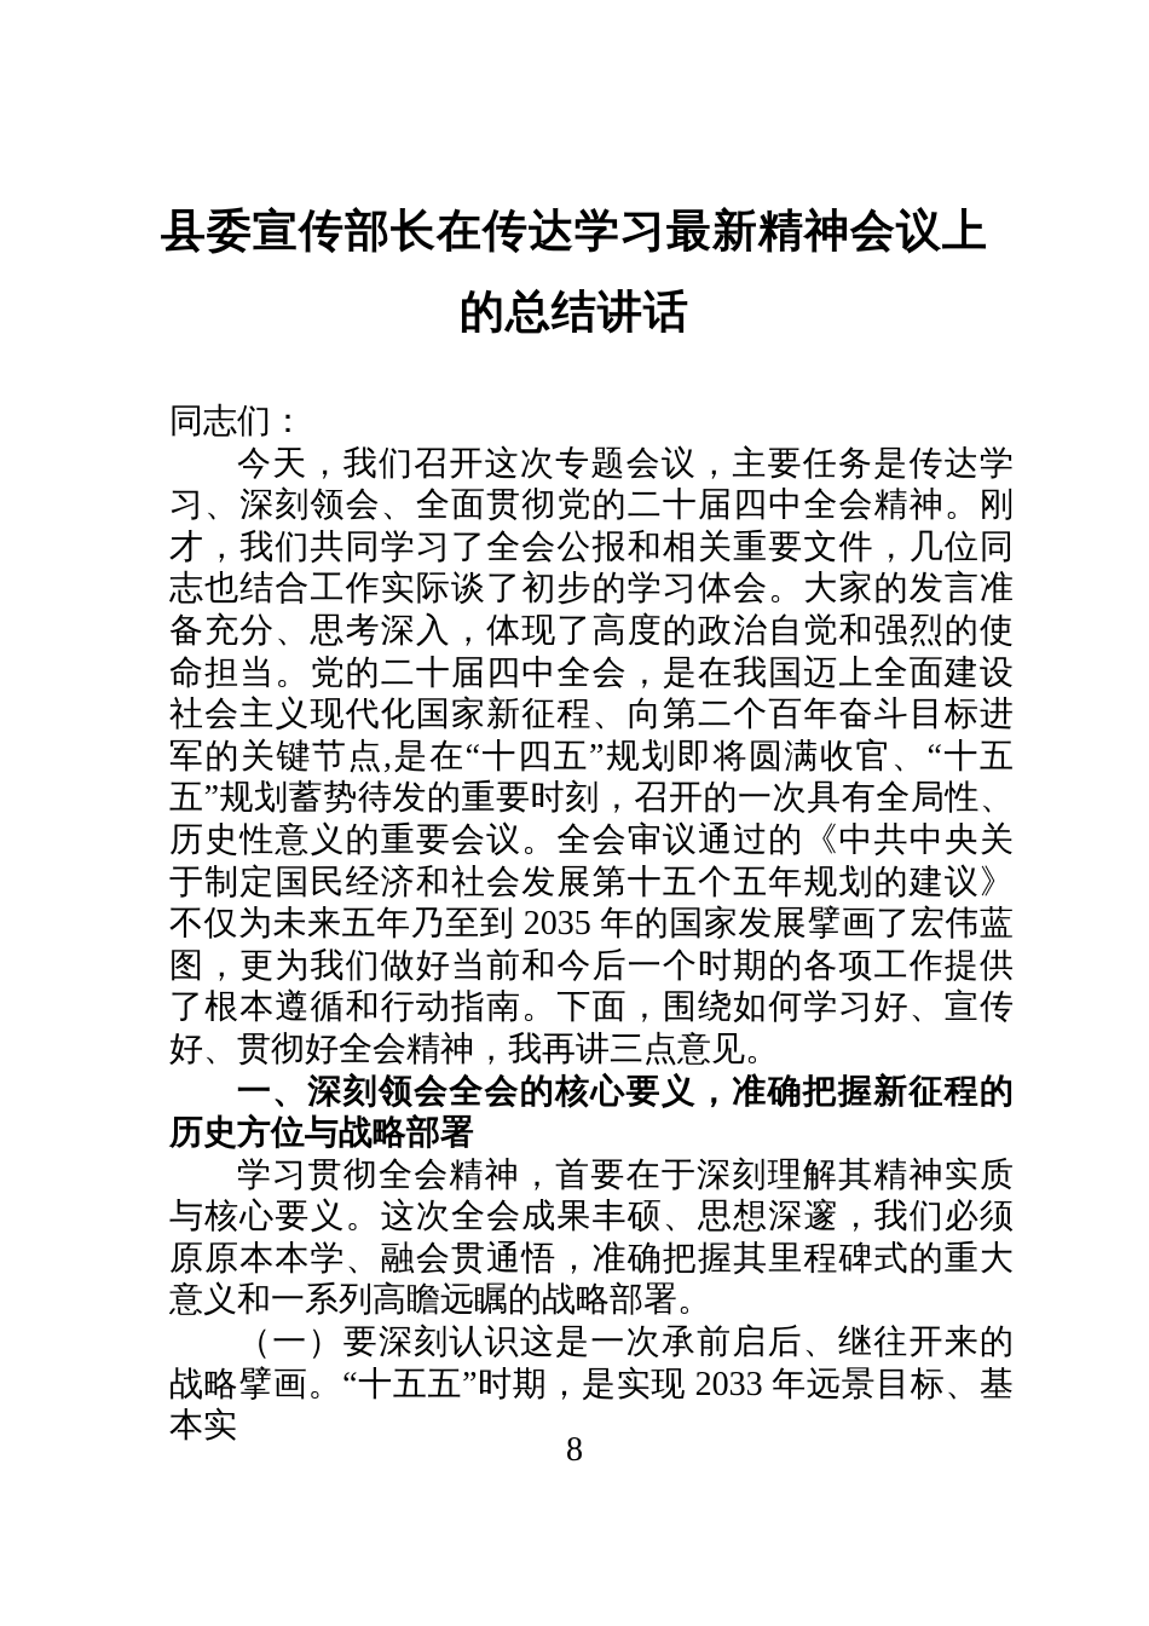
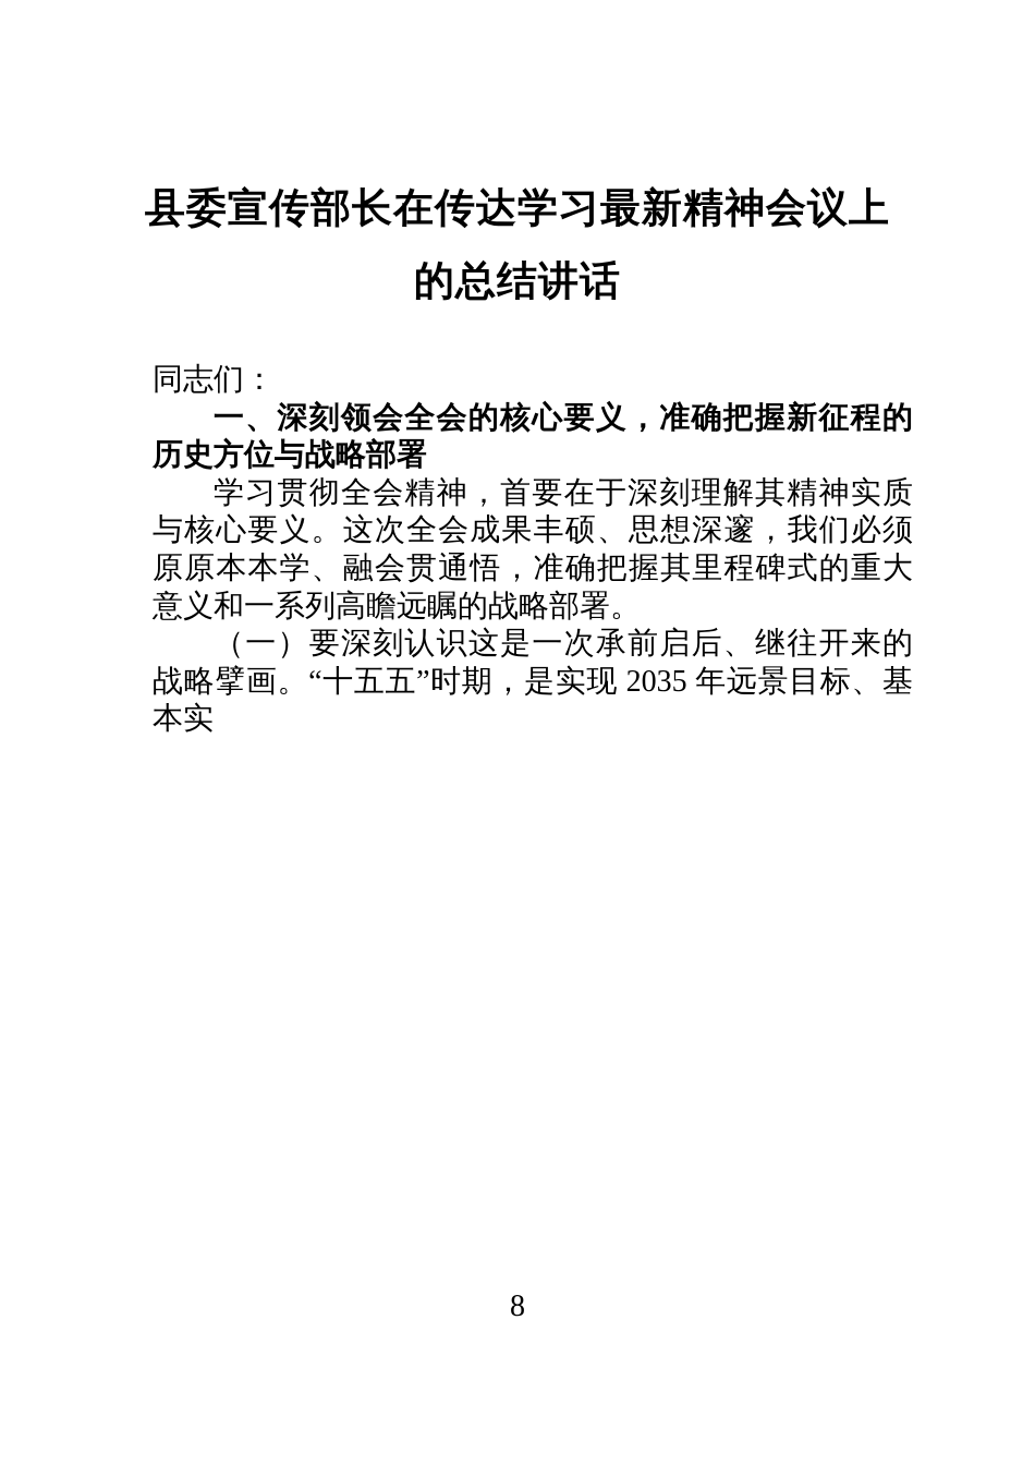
  县委宣传部长在传达学习最新精神会议上
  的总结讲话
  同志们：
- 今天，我们召开这次专题会议，主要任务是传达学习、深刻领会、全面贯彻党的二十届四中全会精神。刚才，我们共同学习了全会公报和相关重要文件，几位同志也结合工作实际谈了初步的学习体会。大家的发言准备充分、思考深入，体现了高度的政治自觉和强烈的使命担当。党的二十届四中全会，是在我国迈上全面建设社会主义现代化国家新征程、向第二个百年奋斗目标进军的关键节点,是在“十四五”规划即将圆满收官、“十五五”规划蓄势待发的重要时刻，召开的一次具有全局性、历史性意义的重要会议。全会审议通过的《中共中央关于制定国民经济和社会发展第十五个五年规划的建议》不仅为未来五年乃至到 2035 年的国家发展擘画了宏伟蓝图，更为我们做好当前和今后一个时期的各项工作提供了根本遵循和行动指南。下面，围绕如何学习好、宣传好、贯彻好全会精神，我再讲三点意见。
  一、深刻领会全会的核心要义，准确把握新征程的历史方位与战略部署
  学习贯彻全会精神，首要在于深刻理解其精神实质与核心要义。这次全会成果丰硕、思想深邃，我们必须原原本本学、融会贯通悟，准确把握其里程碑式的重大意义和一系列高瞻远瞩的战略部署。
- （一）要深刻认识这是一次承前启后、继往开来的战略擘画。“十五五”时期，是实现 2033 年远景目标、基本实
+ （一）要深刻认识这是一次承前启后、继往开来的战略擘画。“十五五”时期，是实现 2035 年远景目标、基本实
  8
